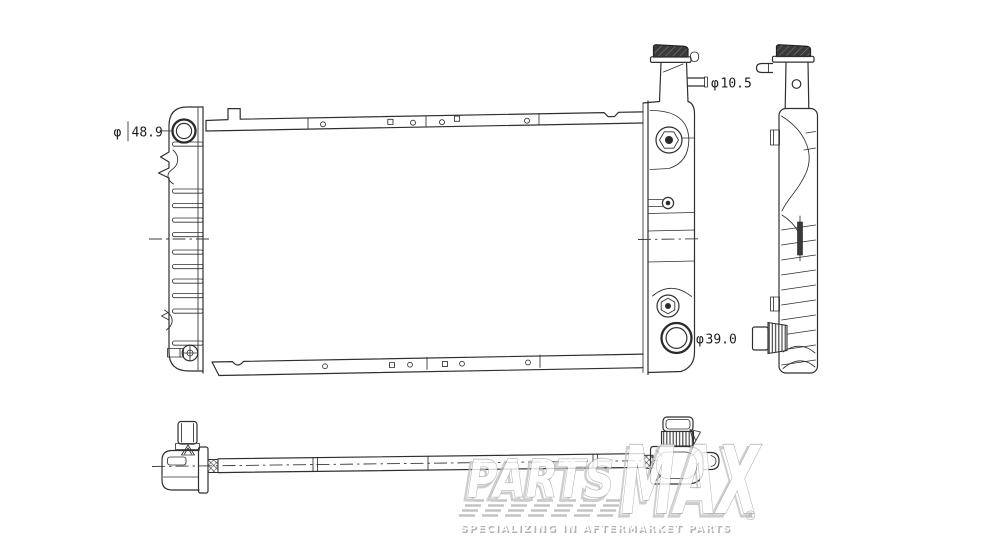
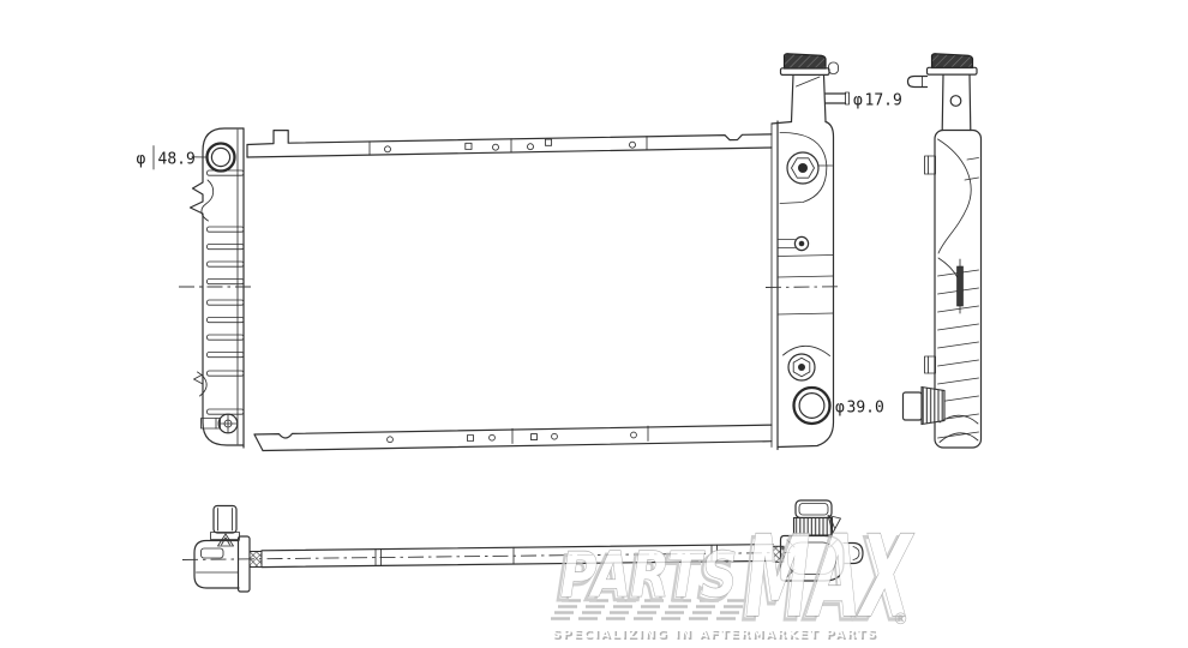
  φ
  48.9
  φ
- 10.5
+ 17.9
  φ
  39.0
  PARTS
  MAX
  ®
  SPECIALIZING IN AFTERMARKET PARTS
